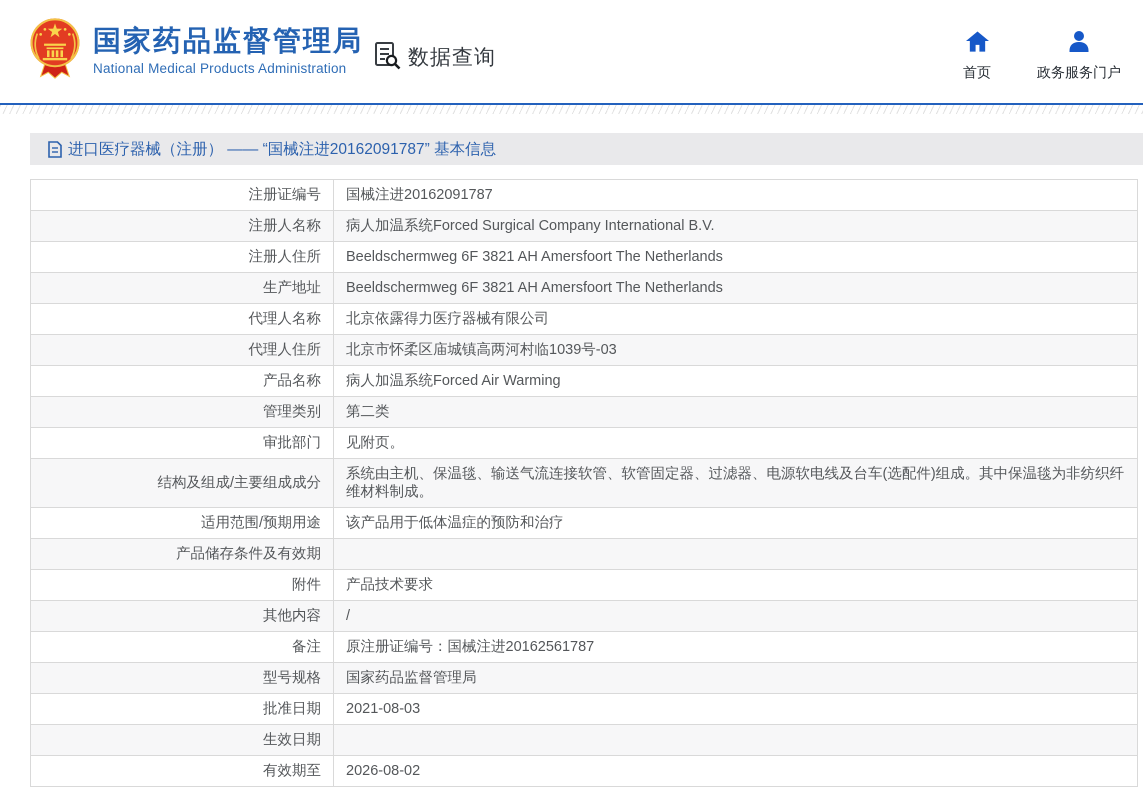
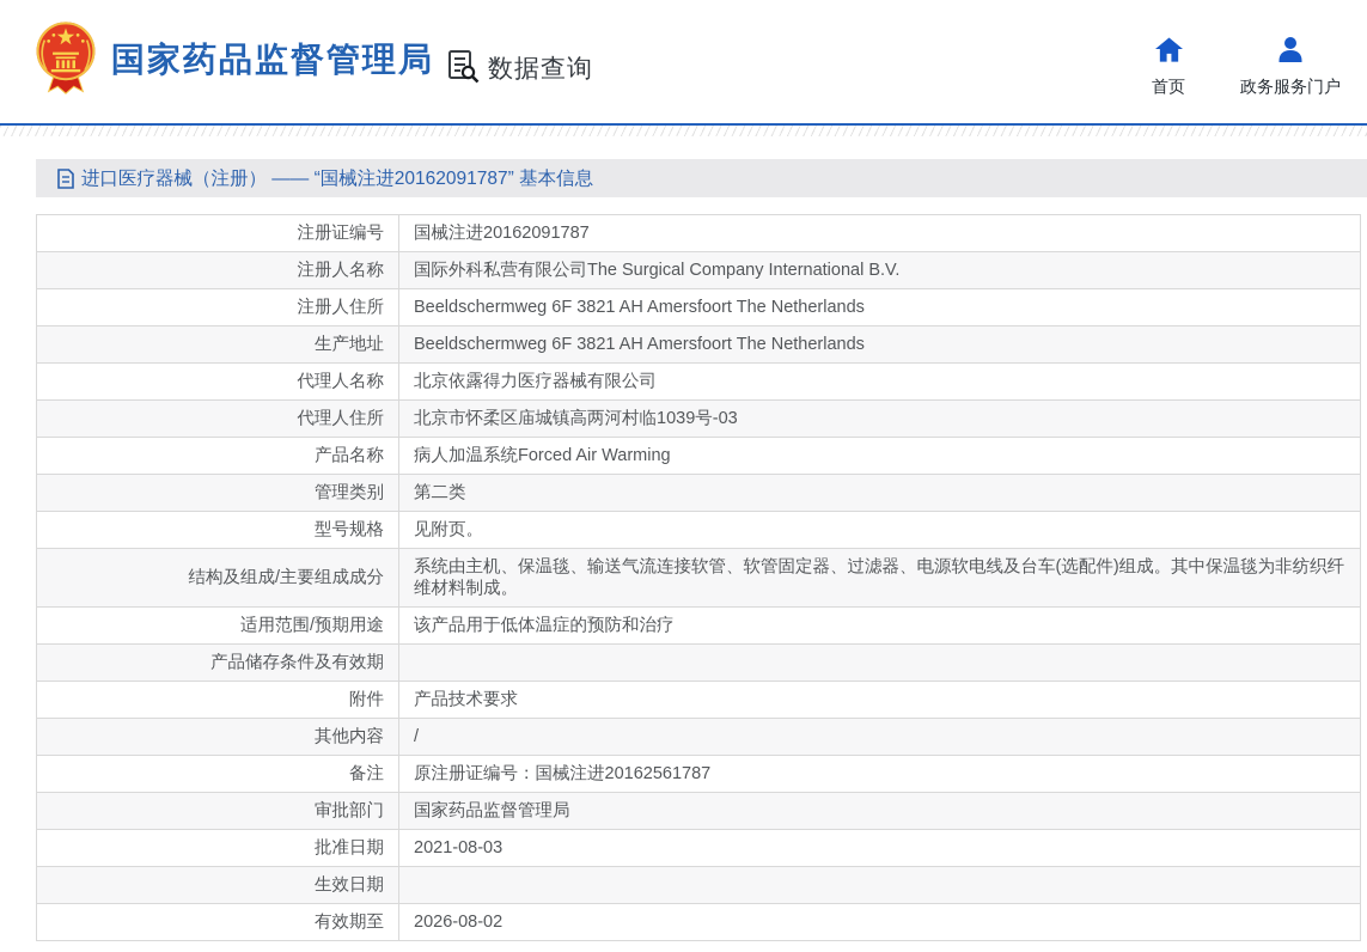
  国家药品监督管理局
- National Medical Products Administration
  数据查询
  首页
  政务服务门户
  进口医疗器械（注册） —— “国械注进20162091787” 基本信息
  注册证编号	国械注进20162091787
- 注册人名称	病人加温系统Forced Surgical Company International B.V.
+ 注册人名称	国际外科私营有限公司The Surgical Company International B.V.
  注册人住所	Beeldschermweg 6F 3821 AH Amersfoort The Netherlands
  生产地址	Beeldschermweg 6F 3821 AH Amersfoort The Netherlands
  代理人名称	北京依露得力医疗器械有限公司
  代理人住所	北京市怀柔区庙城镇高两河村临1039号-03
  产品名称	病人加温系统Forced Air Warming
  管理类别	第二类
- 审批部门	见附页。
+ 型号规格	见附页。
  结构及组成/主要组成成分	系统由主机、保温毯、输送气流连接软管、软管固定器、过滤器、电源软电线及台车(选配件)组成。其中保温毯为非纺织纤维材料制成。
  适用范围/预期用途	该产品用于低体温症的预防和治疗
  产品储存条件及有效期
  附件	产品技术要求
  其他内容	/
  备注	原注册证编号：国械注进20162561787
- 型号规格	国家药品监督管理局
+ 审批部门	国家药品监督管理局
  批准日期	2021-08-03
  生效日期
  有效期至	2026-08-02
